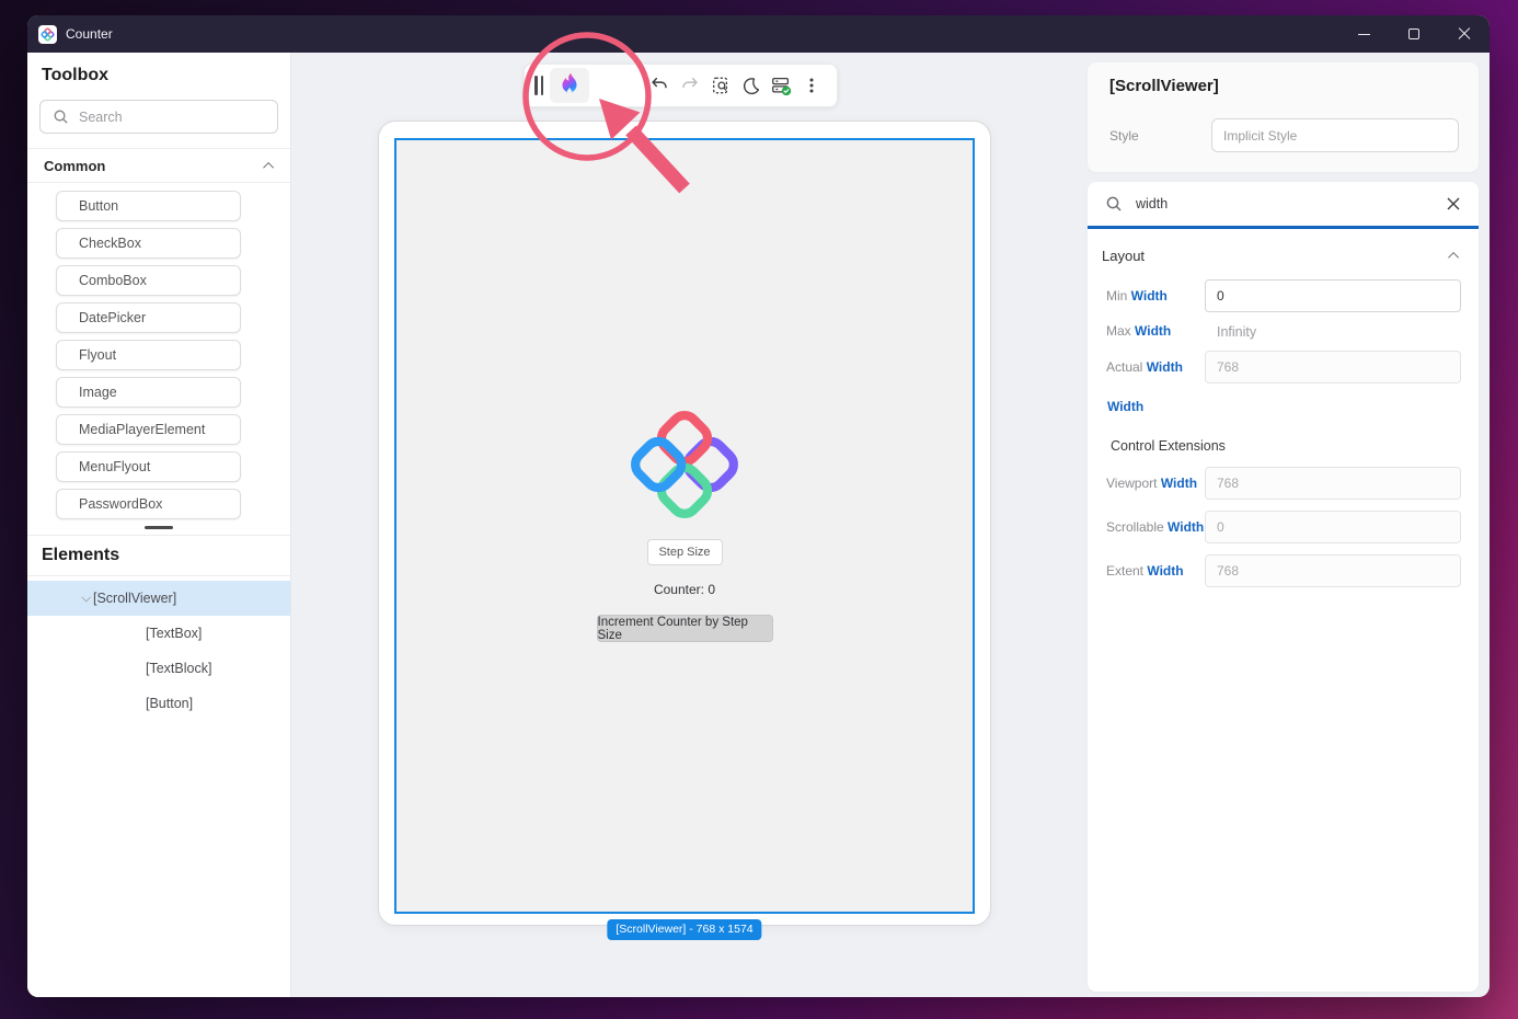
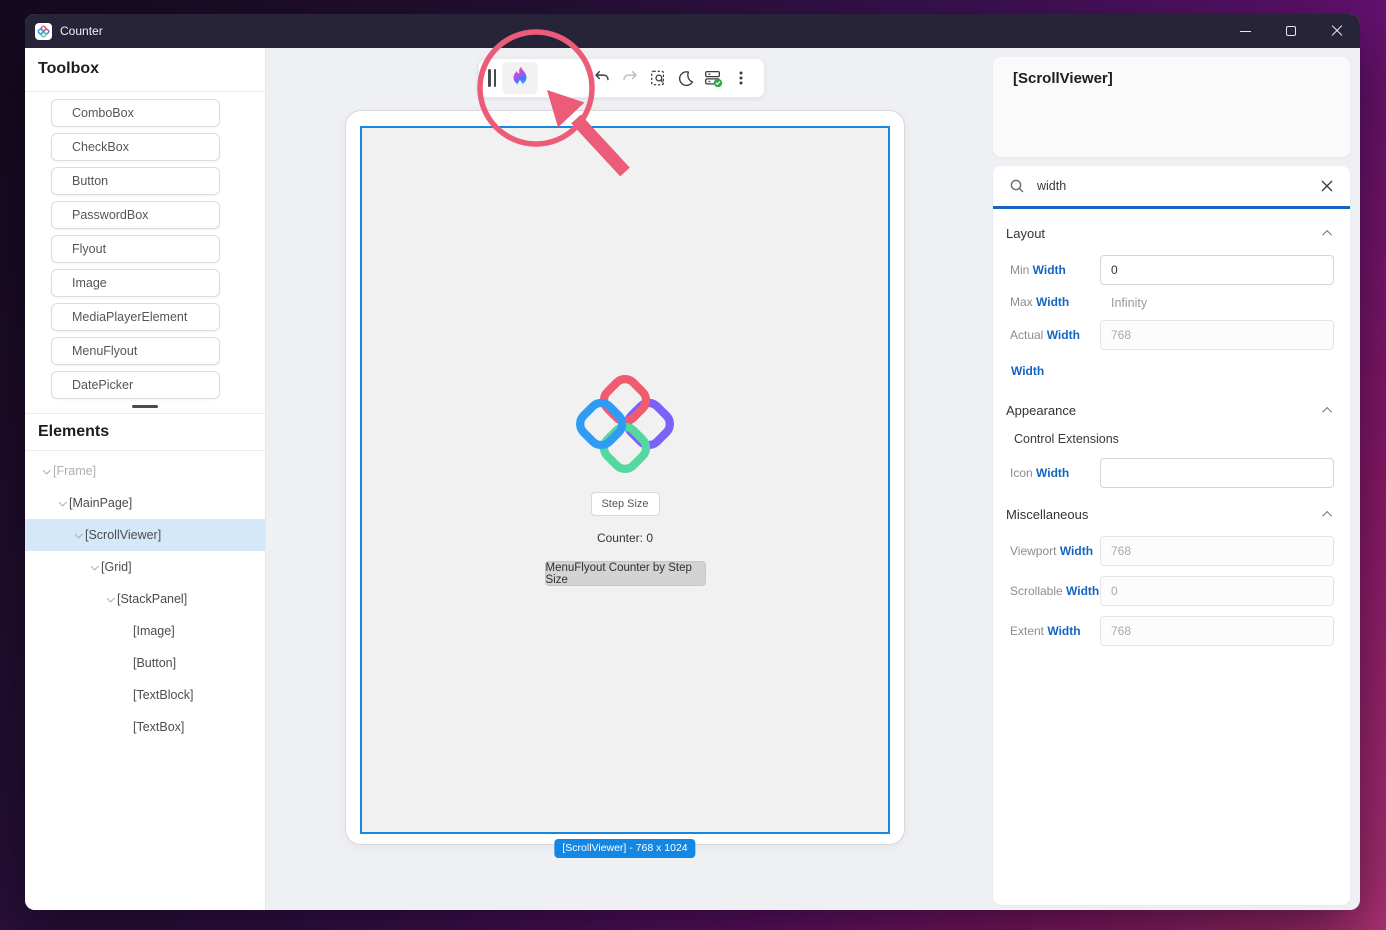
  Counter
  Toolbox
- Search
- Common
- Button
+ ComboBox
  CheckBox
- ComboBox
+ Button
- DatePicker
+ PasswordBox
  Flyout
  Image
  MediaPlayerElement
  MenuFlyout
- PasswordBox
+ DatePicker
  Elements
+ [Frame]
+ [MainPage]
  [ScrollViewer]
+ [Grid]
+ [StackPanel]
+ [Image]
- [TextBox]
+ [Button]
  [TextBlock]
- [Button]
+ [TextBox]
  Step Size
  Counter: 0
- Increment Counter by Step Size
+ MenuFlyout Counter by Step Size
- [ScrollViewer] - 768 x 1574
+ [ScrollViewer] - 768 x 1024
  [ScrollViewer]
- Style
- Implicit Style
  width
  Layout
  Min Width
  0
  Max Width
  Infinity
  Actual Width
  768
  Width
+ Appearance
  Control Extensions
+ Icon Width
+ Miscellaneous
  Viewport Width
  768
  Scrollable Width
  0
  Extent Width
  768
